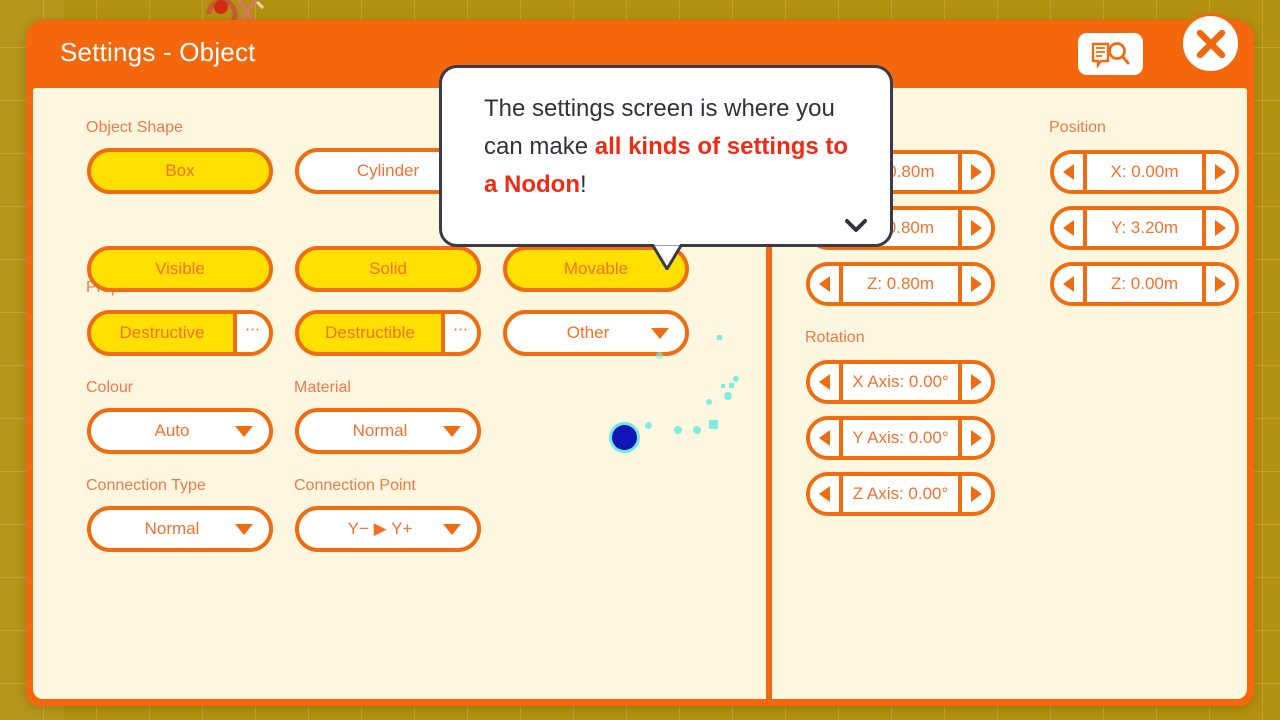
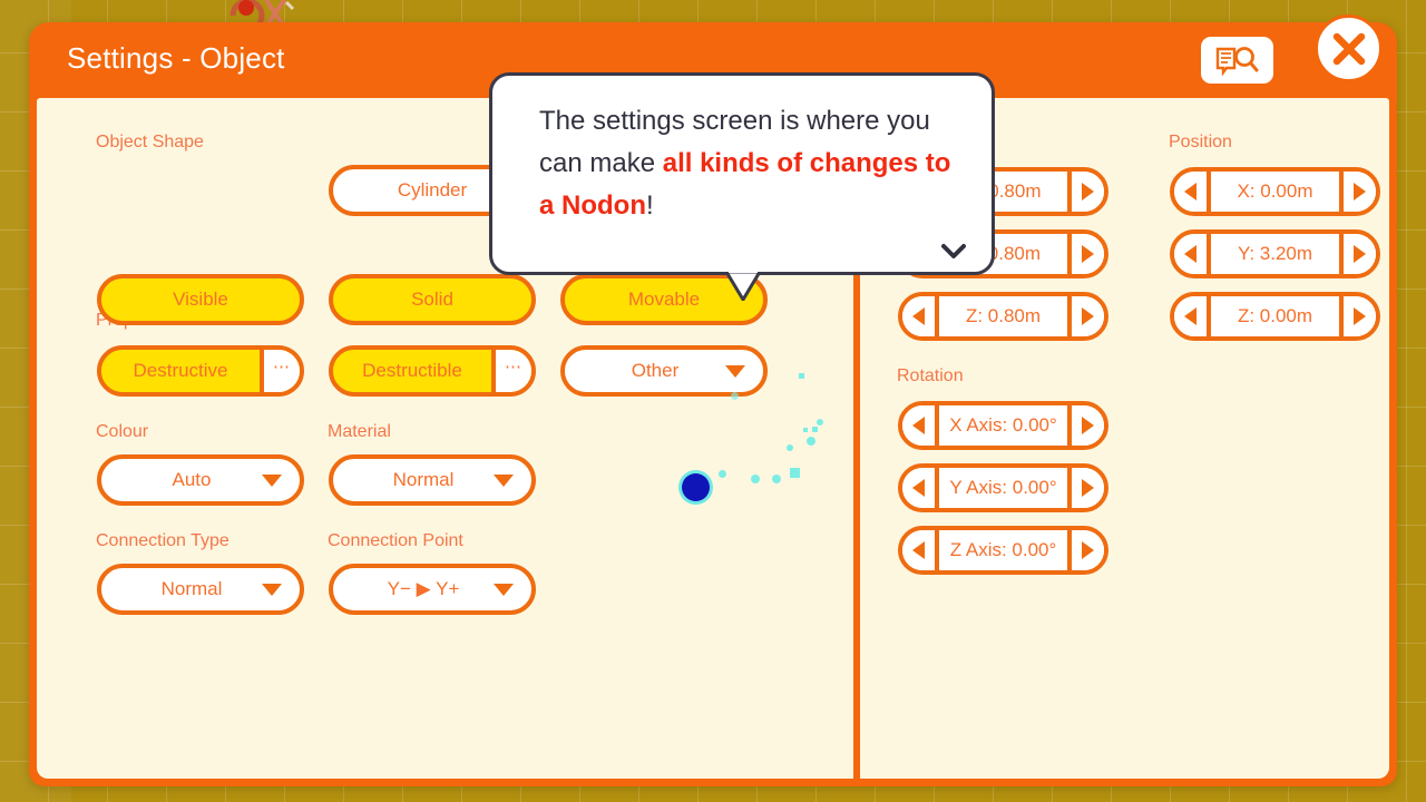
  Settings - Object
  Object Shape
- Box
  Cylinder
  Visible
  Solid
  Movable
  Destructive
  ⋯
  Destructible
  ⋯
  Other
  Colour
  Auto
  Material
  Normal
  Connection Type
  Normal
  Connection Point
  Y− ▶ Y+
  Z: 0.80m
  Rotation
  X Axis: 0.00°
  Y Axis: 0.00°
  Z Axis: 0.00°
  Position
  X: 0.00m
  Y: 3.20m
  Z: 0.00m
- The settings screen is where you can make all kinds of settings to a Nodon!
+ The settings screen is where you can make all kinds of changes to a Nodon!
